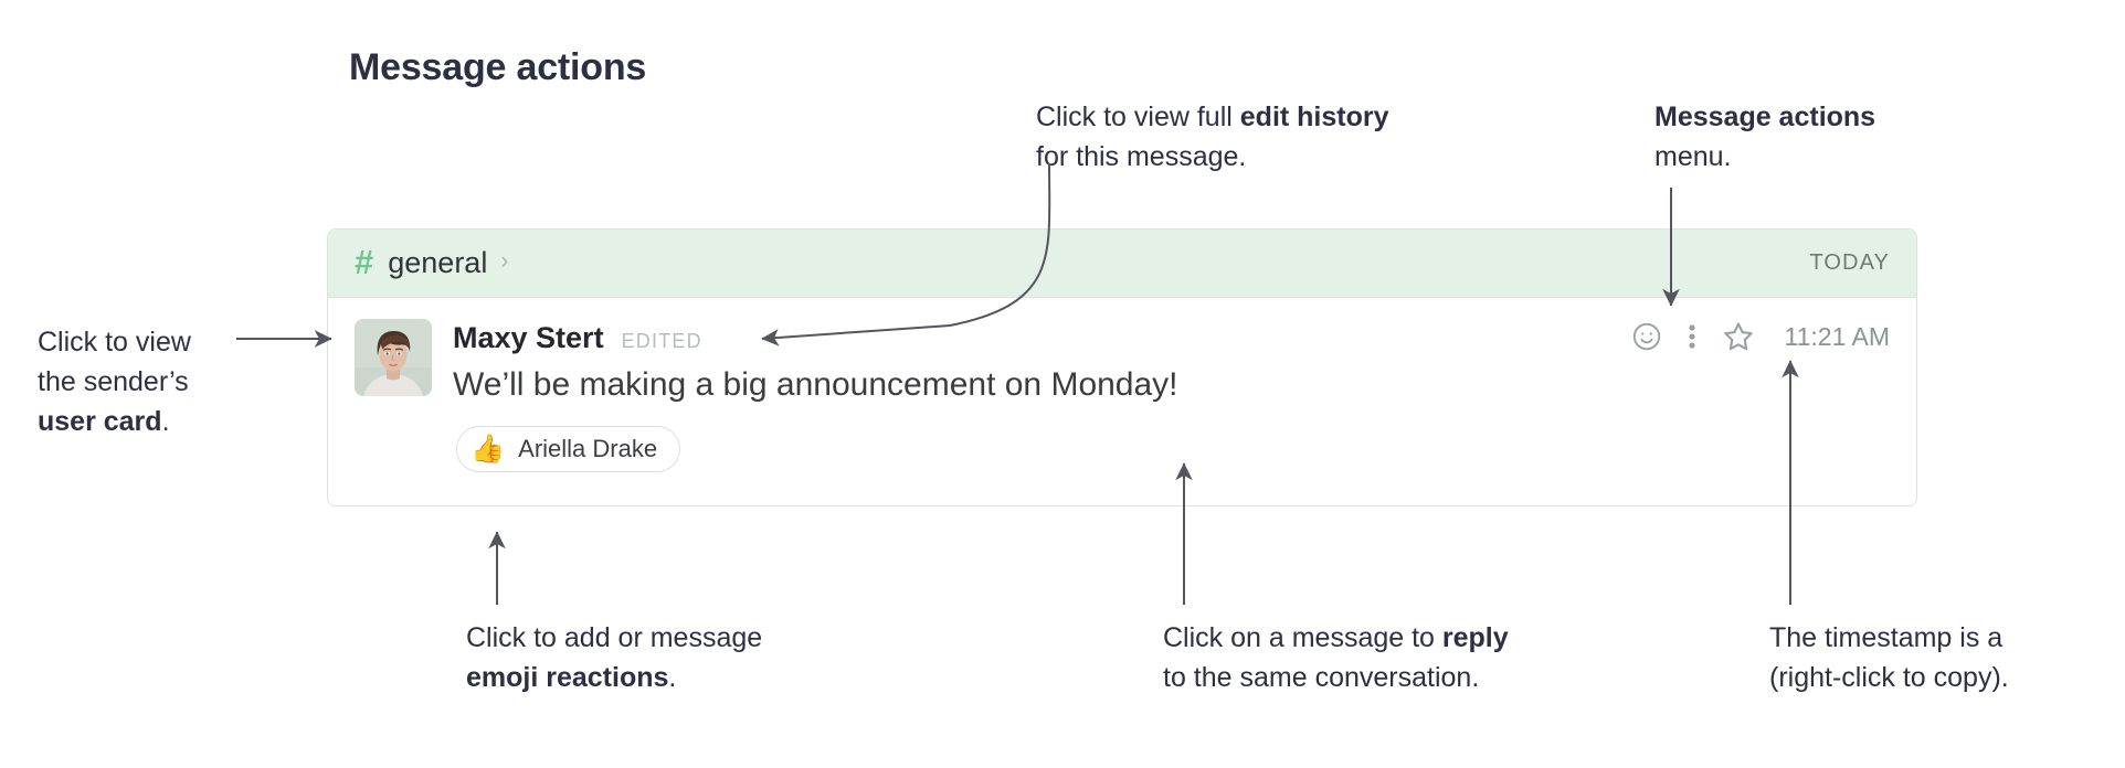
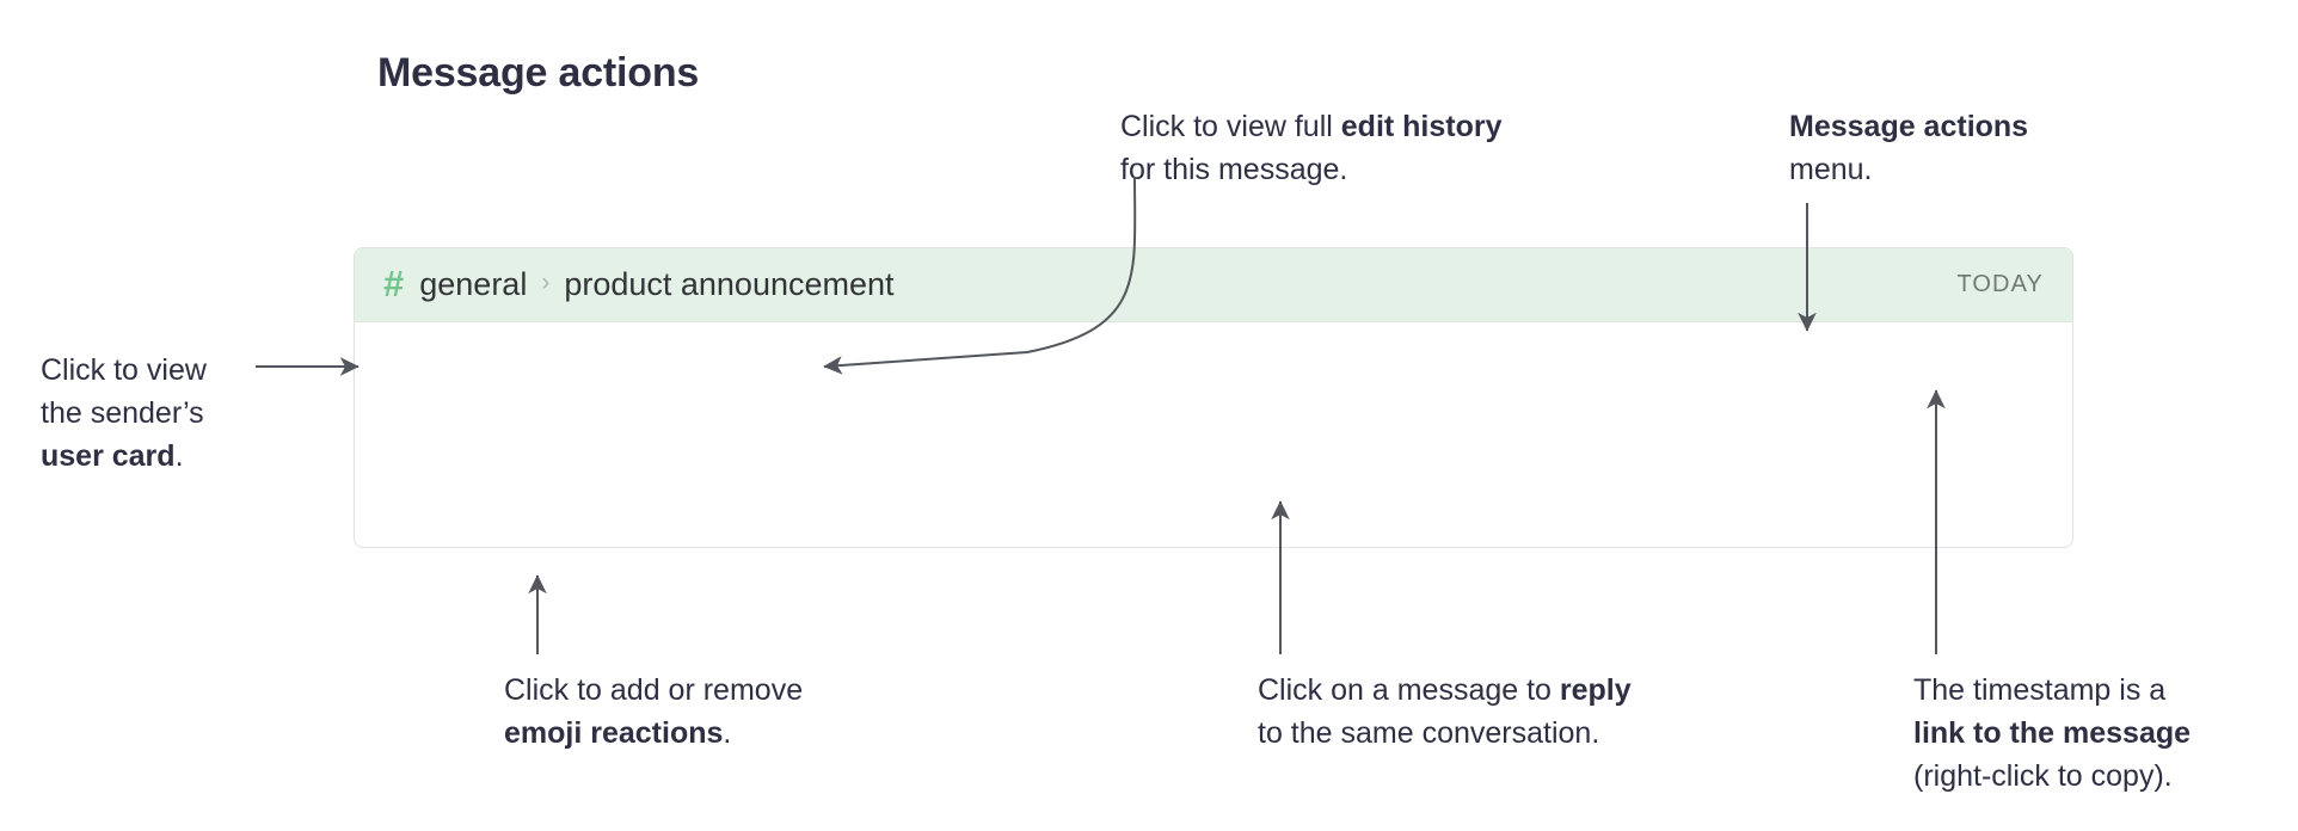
  Message actions
  #
  general
  ›
+ product announcement
  TODAY
- Maxy Stert
- EDITED
- We’ll be making a big announcement on Monday!
- 👍
- Ariella Drake
- 11:21 AM
  Click to view
  the sender’s
  user card.
  Click to view full edit history
  for this message.
  Message actions
  menu.
- Click to add or message
+ Click to add or remove
  emoji reactions.
  Click on a message to reply
  to the same conversation.
  The timestamp is a
+ link to the message
  (right-click to copy).
